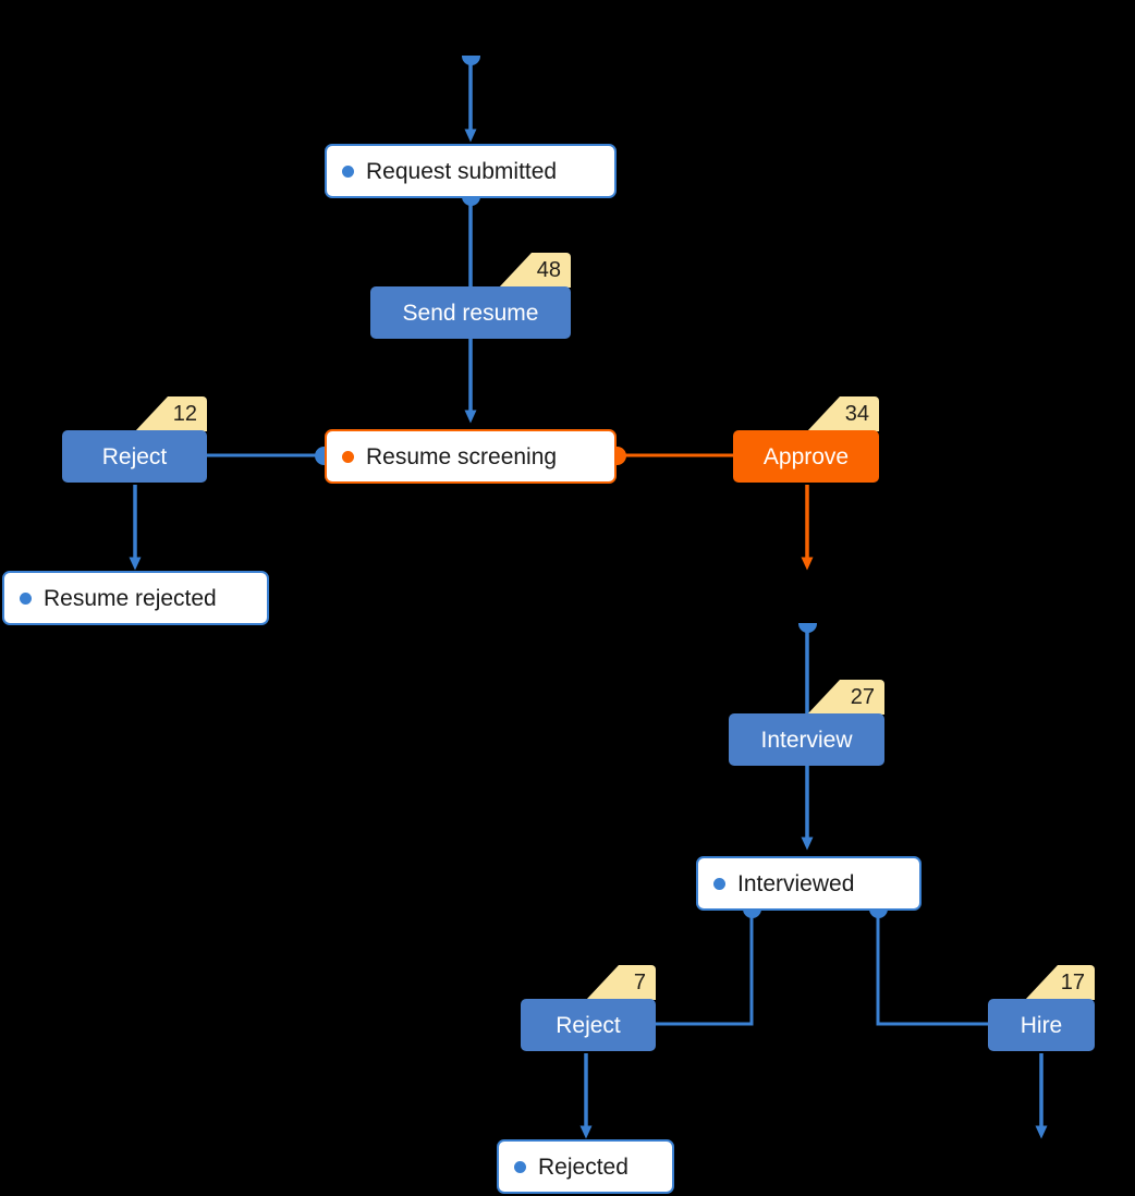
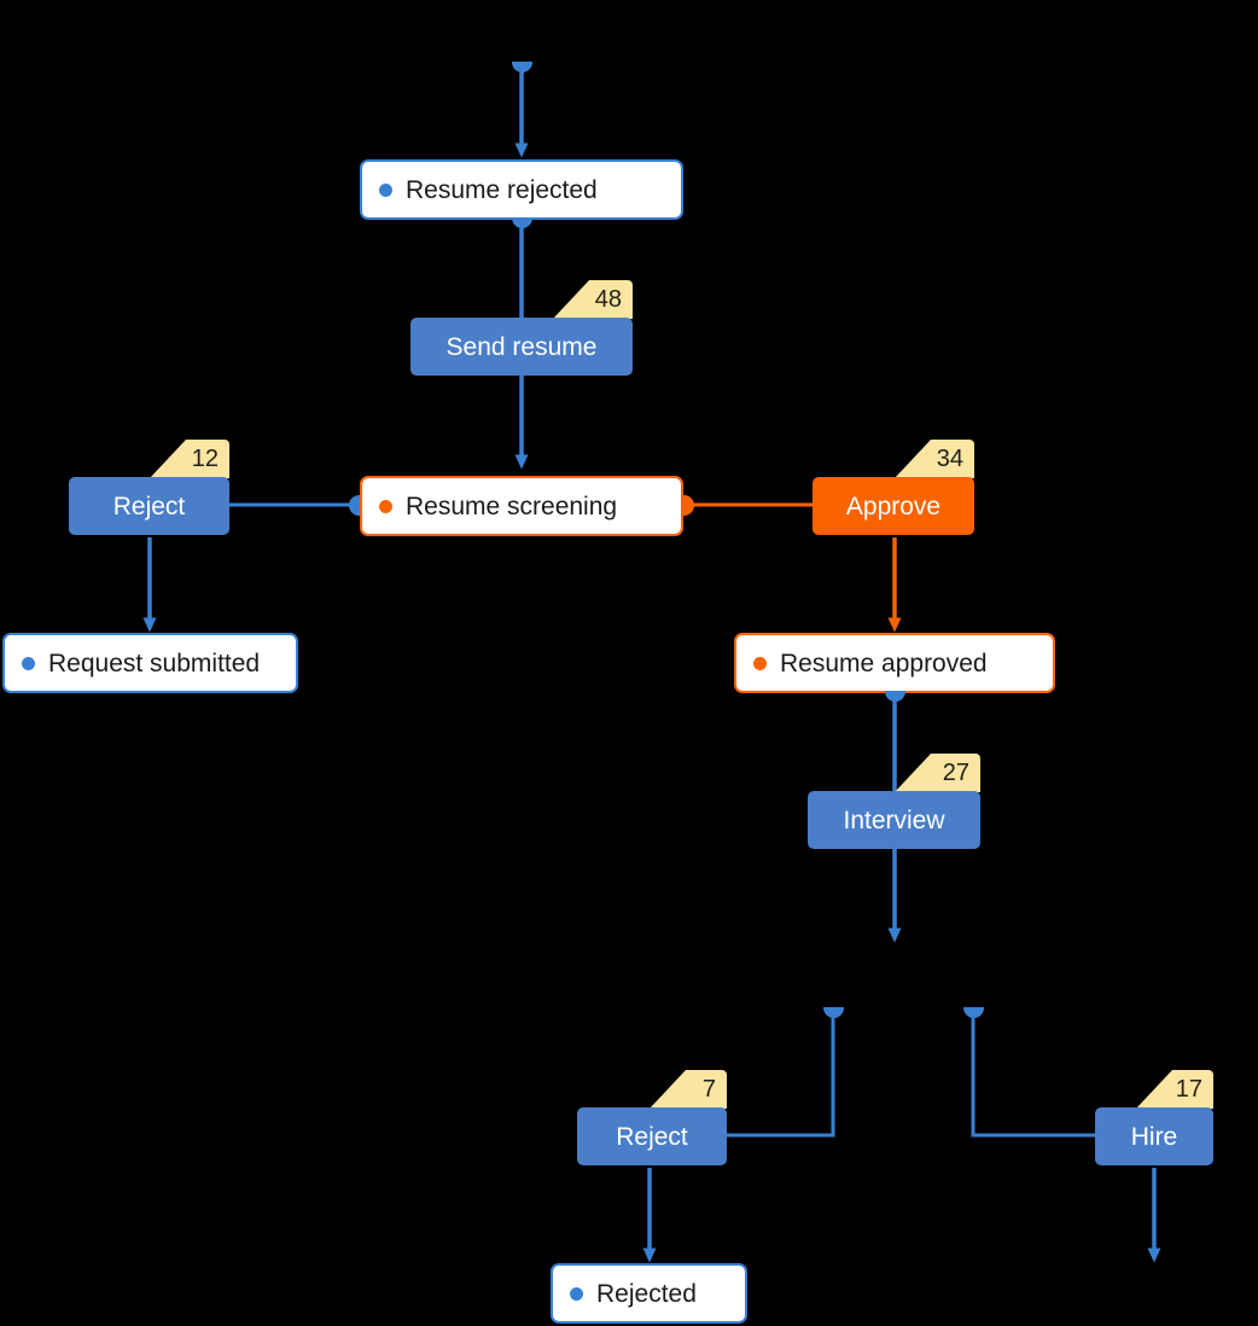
- Request submitted
+ Resume rejected
  48
  Send resume
  12
  Reject
  Resume screening
  34
  Approve
- Resume rejected
+ Request submitted
+ Resume approved
  27
  Interview
- Interviewed
  7
  Reject
  17
  Hire
  Rejected
